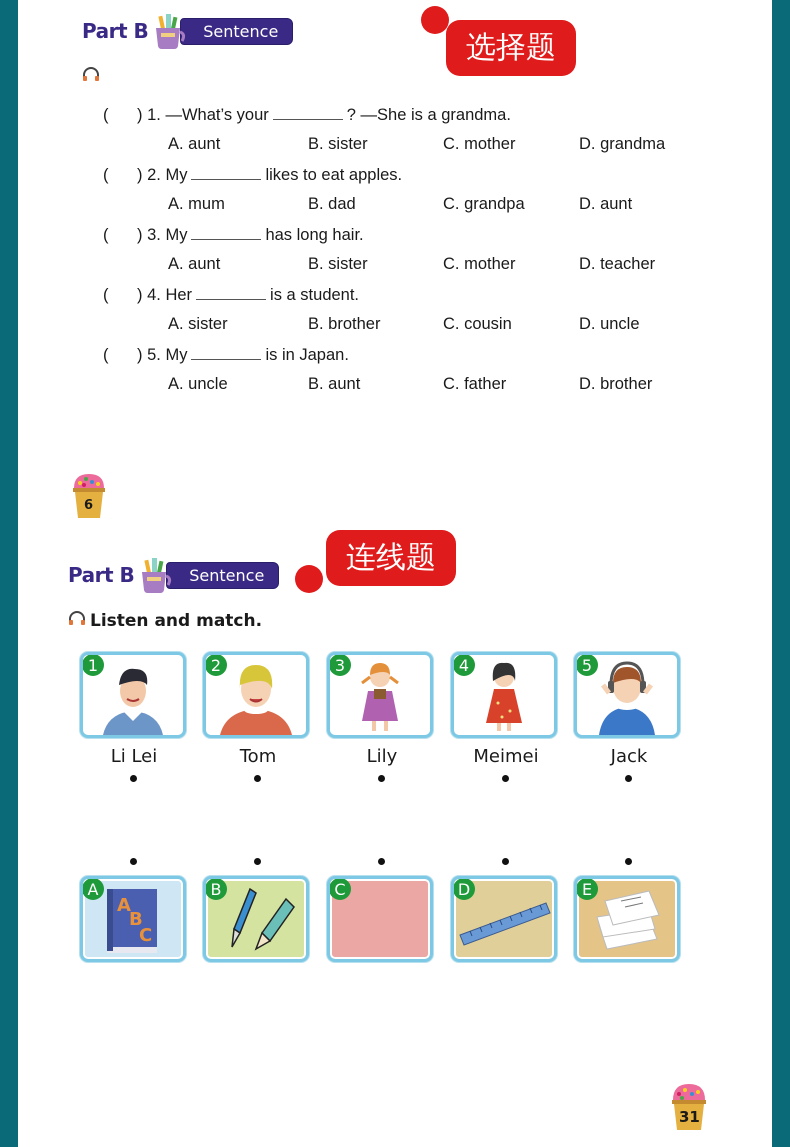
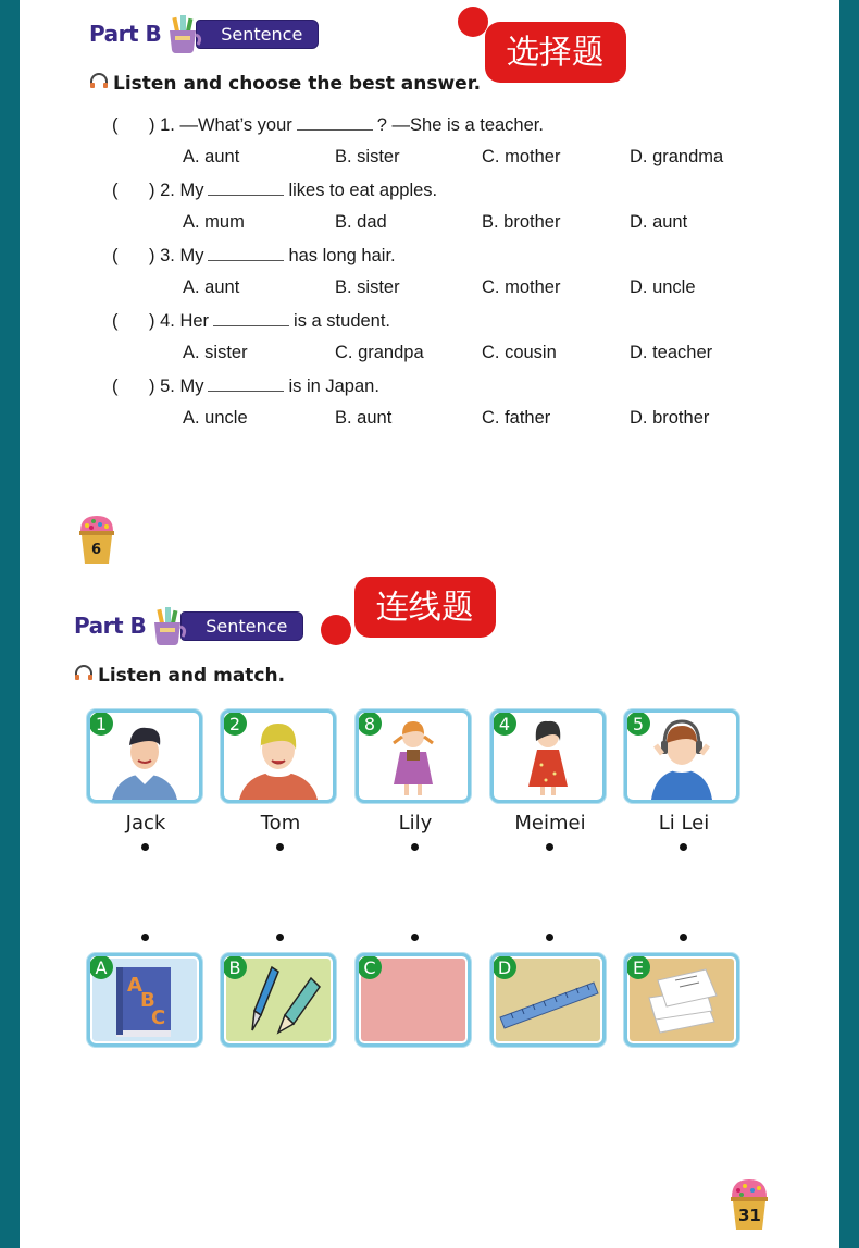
  Part B
  Sentence
  选择题
+ Listen and choose the best answer.
- ( ) 1. —What’s your ? —She is a grandma.
+ ( ) 1. —What’s your ? —She is a teacher.
  A. aunt
  B. sister
  C. mother
  D. grandma
  ( ) 2. My likes to eat apples.
  A. mum
  B. dad
- C. grandpa
+ B. brother
  D. aunt
  ( ) 3. My has long hair.
  A. aunt
  B. sister
  C. mother
- D. teacher
+ D. uncle
  ( ) 4. Her is a student.
  A. sister
- B. brother
+ C. grandpa
  C. cousin
- D. uncle
+ D. teacher
  ( ) 5. My is in Japan.
  A. uncle
  B. aunt
  C. father
  D. brother
  6
  连线题
  Part B
  Sentence
  Listen and match.
  1
  2
- 3
+ 8
  4
  5
- Li Lei
+ Jack
  Tom
  Lily
  Meimei
- Jack
+ Li Lei
  A
  A
  B
  C
  B
  C
  D
  E
  31
